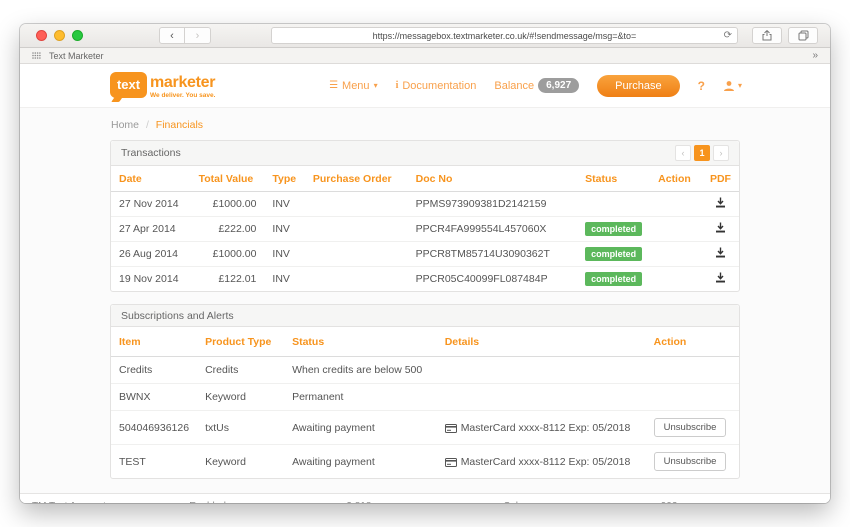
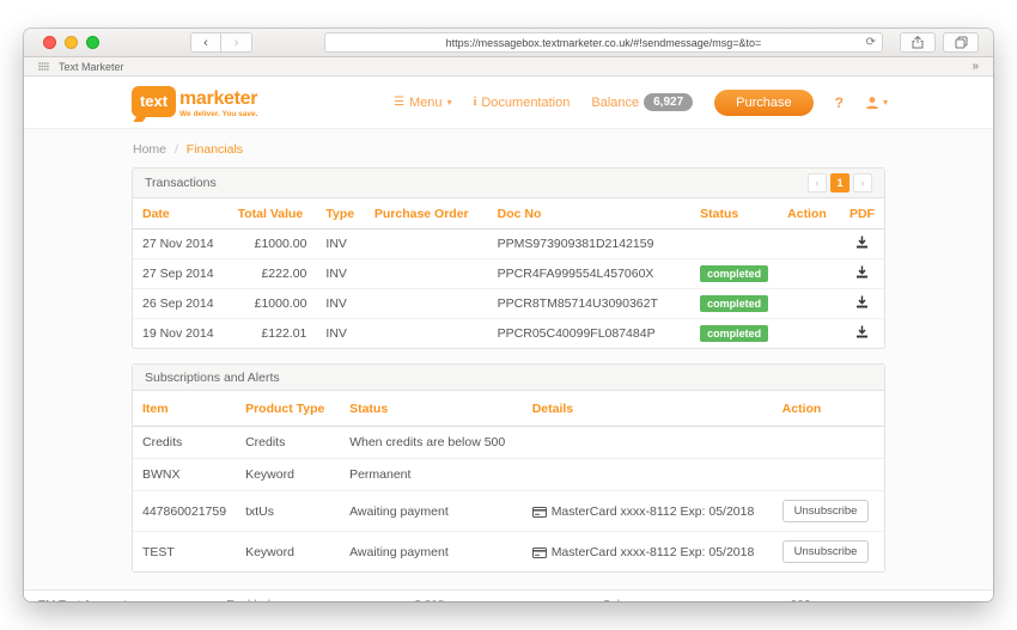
  ‹
  ›
  https://messagebox.textmarketer.co.uk/#!sendmessage/msg=&to=
  ⟳
  Text Marketer
  »
  text
  marketer
  ☰
  Menu
  ▾
  i
  Documentation
  Balance
  6,927
  Purchase
  ?
  ▾
  Home / Financials
  Transactions
  ‹
  1
  ›
  Date	Total Value	Type	Purchase Order	Doc No	Status	Action	PDF
  27 Nov 2014	£1000.00	INV		PPMS973909381D2142159
- 27 Apr 2014	£222.00	INV		PPCR4FA999554L457060X	completed
+ 27 Sep 2014	£222.00	INV		PPCR4FA999554L457060X	completed
- 26 Aug 2014	£1000.00	INV		PPCR8TM85714U3090362T	completed
+ 26 Sep 2014	£1000.00	INV		PPCR8TM85714U3090362T	completed
  19 Nov 2014	£122.01	INV		PPCR05C40099FL087484P	completed
  Subscriptions and Alerts
  Item	Product Type	Status	Details	Action
  Credits	Credits	When credits are below 500
  BWNX	Keyword	Permanent
- 504046936126	txtUs	Awaiting payment	MasterCard xxxx-8112 Exp: 05/2018	Unsubscribe
+ 447860021759	txtUs	Awaiting payment	MasterCard xxxx-8112 Exp: 05/2018	Unsubscribe
  TEST	Keyword	Awaiting payment	MasterCard xxxx-8112 Exp: 05/2018	Unsubscribe
